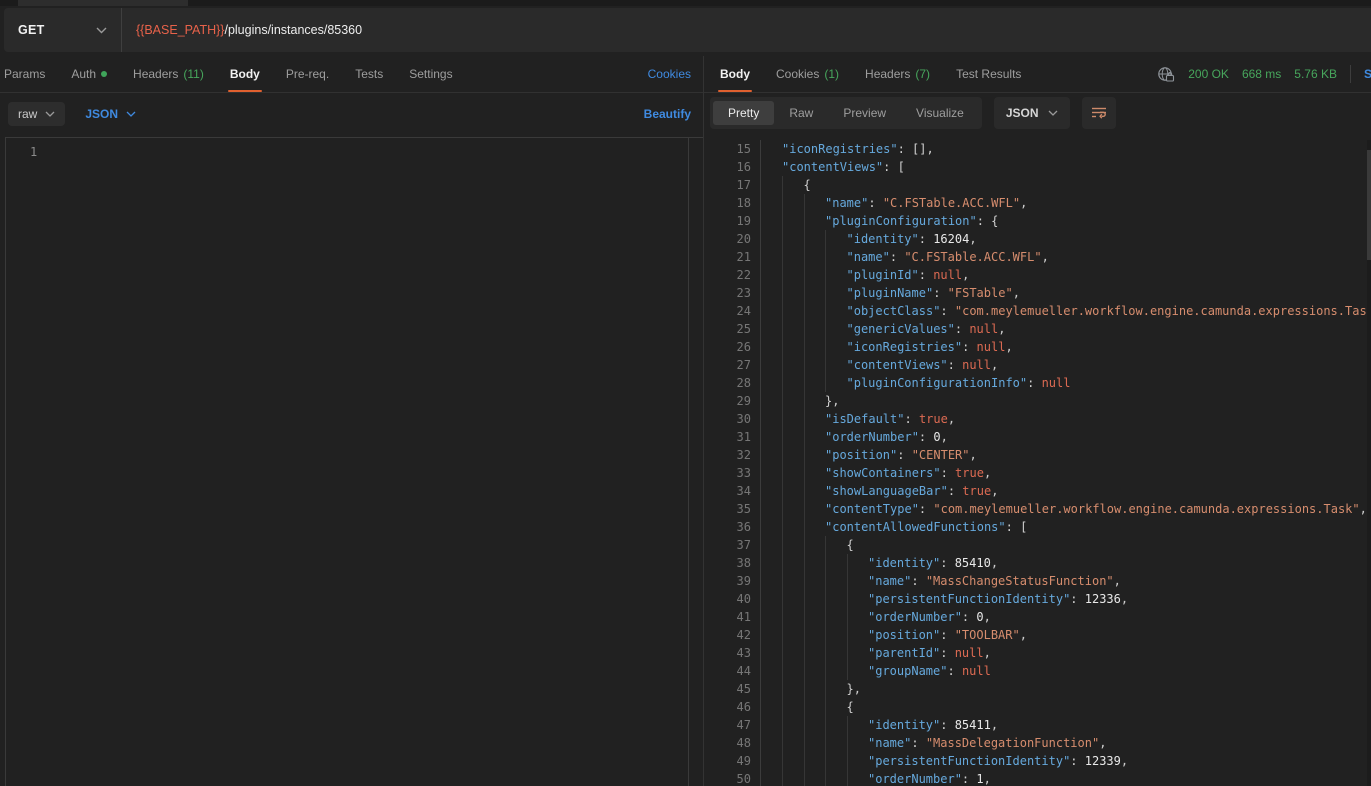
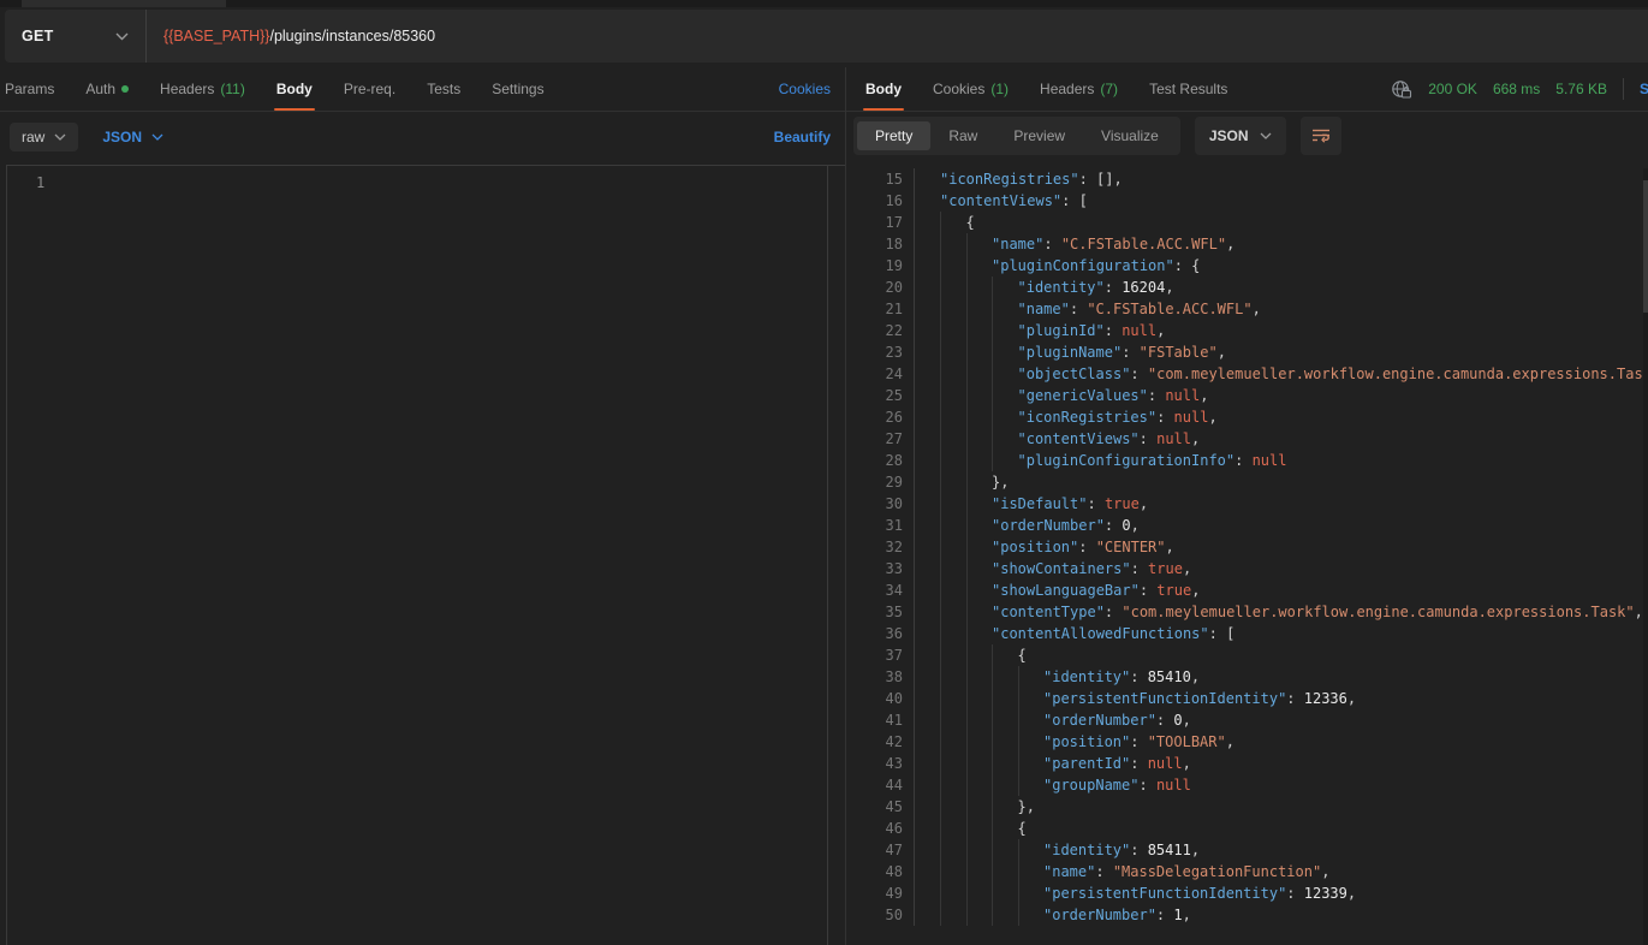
  GET
  {{BASE_PATH}}
  /plugins/instances/85360
  Params
  Auth
  Headers
  (11)
  Body
  Pre-req.
  Tests
  Settings
  Cookies
  Body
  Cookies
  (1)
  Headers
  (7)
  Test Results
  200 OK
  668 ms
  5.76 KB
  S
  raw
  JSON
  Beautify
  1
  Pretty
  Raw
  Preview
  Visualize
  JSON
  15
  "iconRegistries": [],
  16
  "contentViews": [
  17
  {
  18
  "name": "C.FSTable.ACC.WFL",
  19
  "pluginConfiguration": {
  20
  "identity": 16204,
  21
  "name": "C.FSTable.ACC.WFL",
  22
  "pluginId": null,
  23
  "pluginName": "FSTable",
  24
  "objectClass": "com.meylemueller.workflow.engine.camunda.expressions.Tas
  25
  "genericValues": null,
  26
  "iconRegistries": null,
  27
  "contentViews": null,
  28
  "pluginConfigurationInfo": null
  29
  },
  30
  "isDefault": true,
  31
  "orderNumber": 0,
  32
  "position": "CENTER",
  33
  "showContainers": true,
  34
  "showLanguageBar": true,
  35
  "contentType": "com.meylemueller.workflow.engine.camunda.expressions.Task",
  36
  "contentAllowedFunctions": [
  37
  {
  38
  "identity": 85410,
- 39
- "name": "MassChangeStatusFunction",
  40
  "persistentFunctionIdentity": 12336,
  41
  "orderNumber": 0,
  42
  "position": "TOOLBAR",
  43
  "parentId": null,
  44
  "groupName": null
  45
  },
  46
  {
  47
  "identity": 85411,
  48
  "name": "MassDelegationFunction",
  49
  "persistentFunctionIdentity": 12339,
  50
  "orderNumber": 1,
